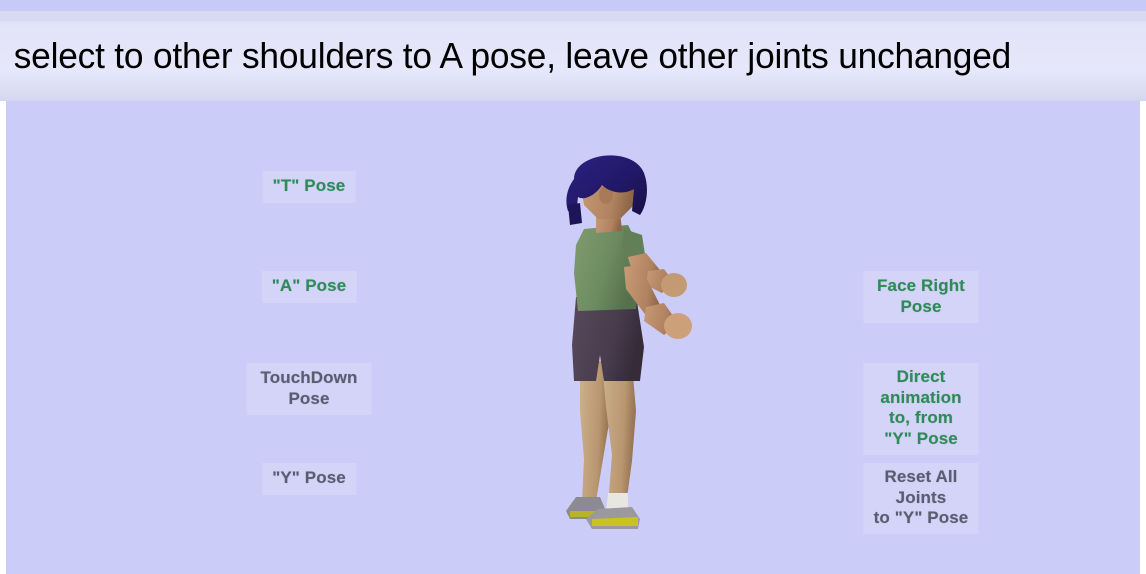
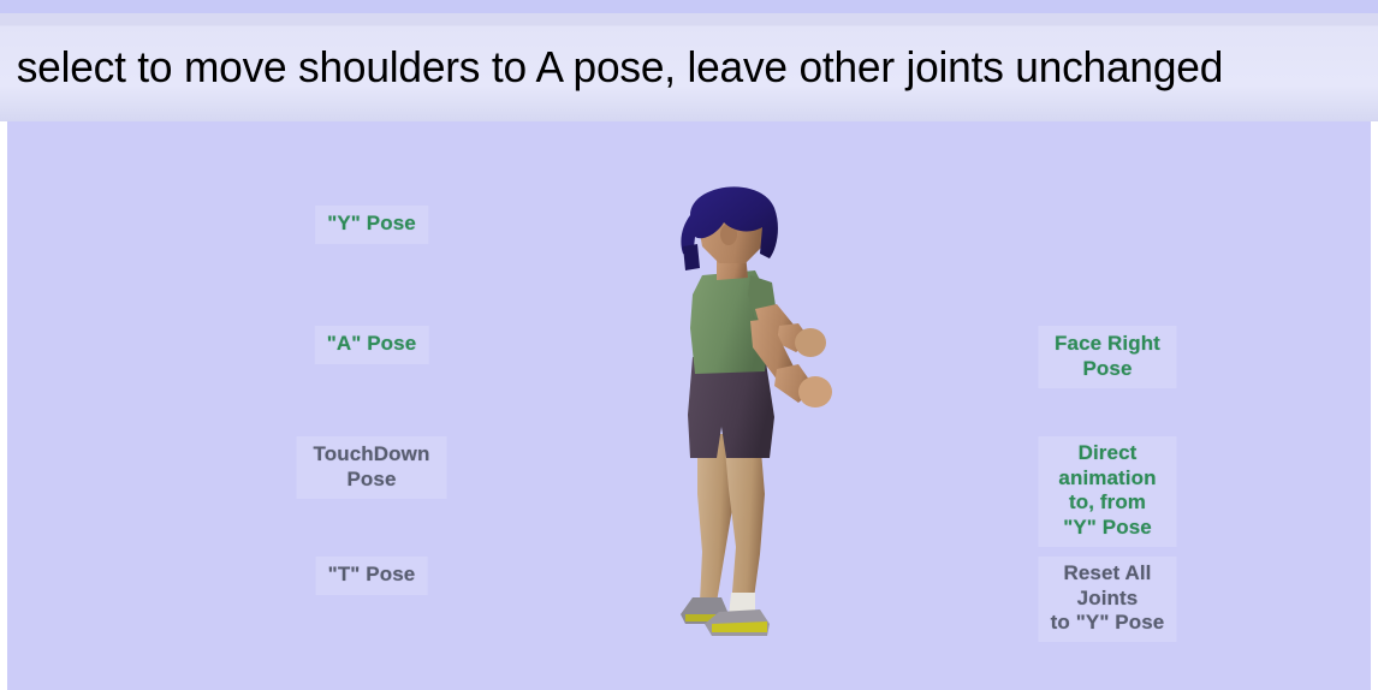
- select to other shoulders to A pose, leave other joints unchanged
+ select to move shoulders to A pose, leave other joints unchanged
- "T" Pose
+ "Y" Pose
  "A" Pose
  TouchDown Pose
- "Y" Pose
+ "T" Pose
  Face Right Pose
  Direct animation
  to, from "Y" Pose
  Reset All Joints
  to "Y" Pose
